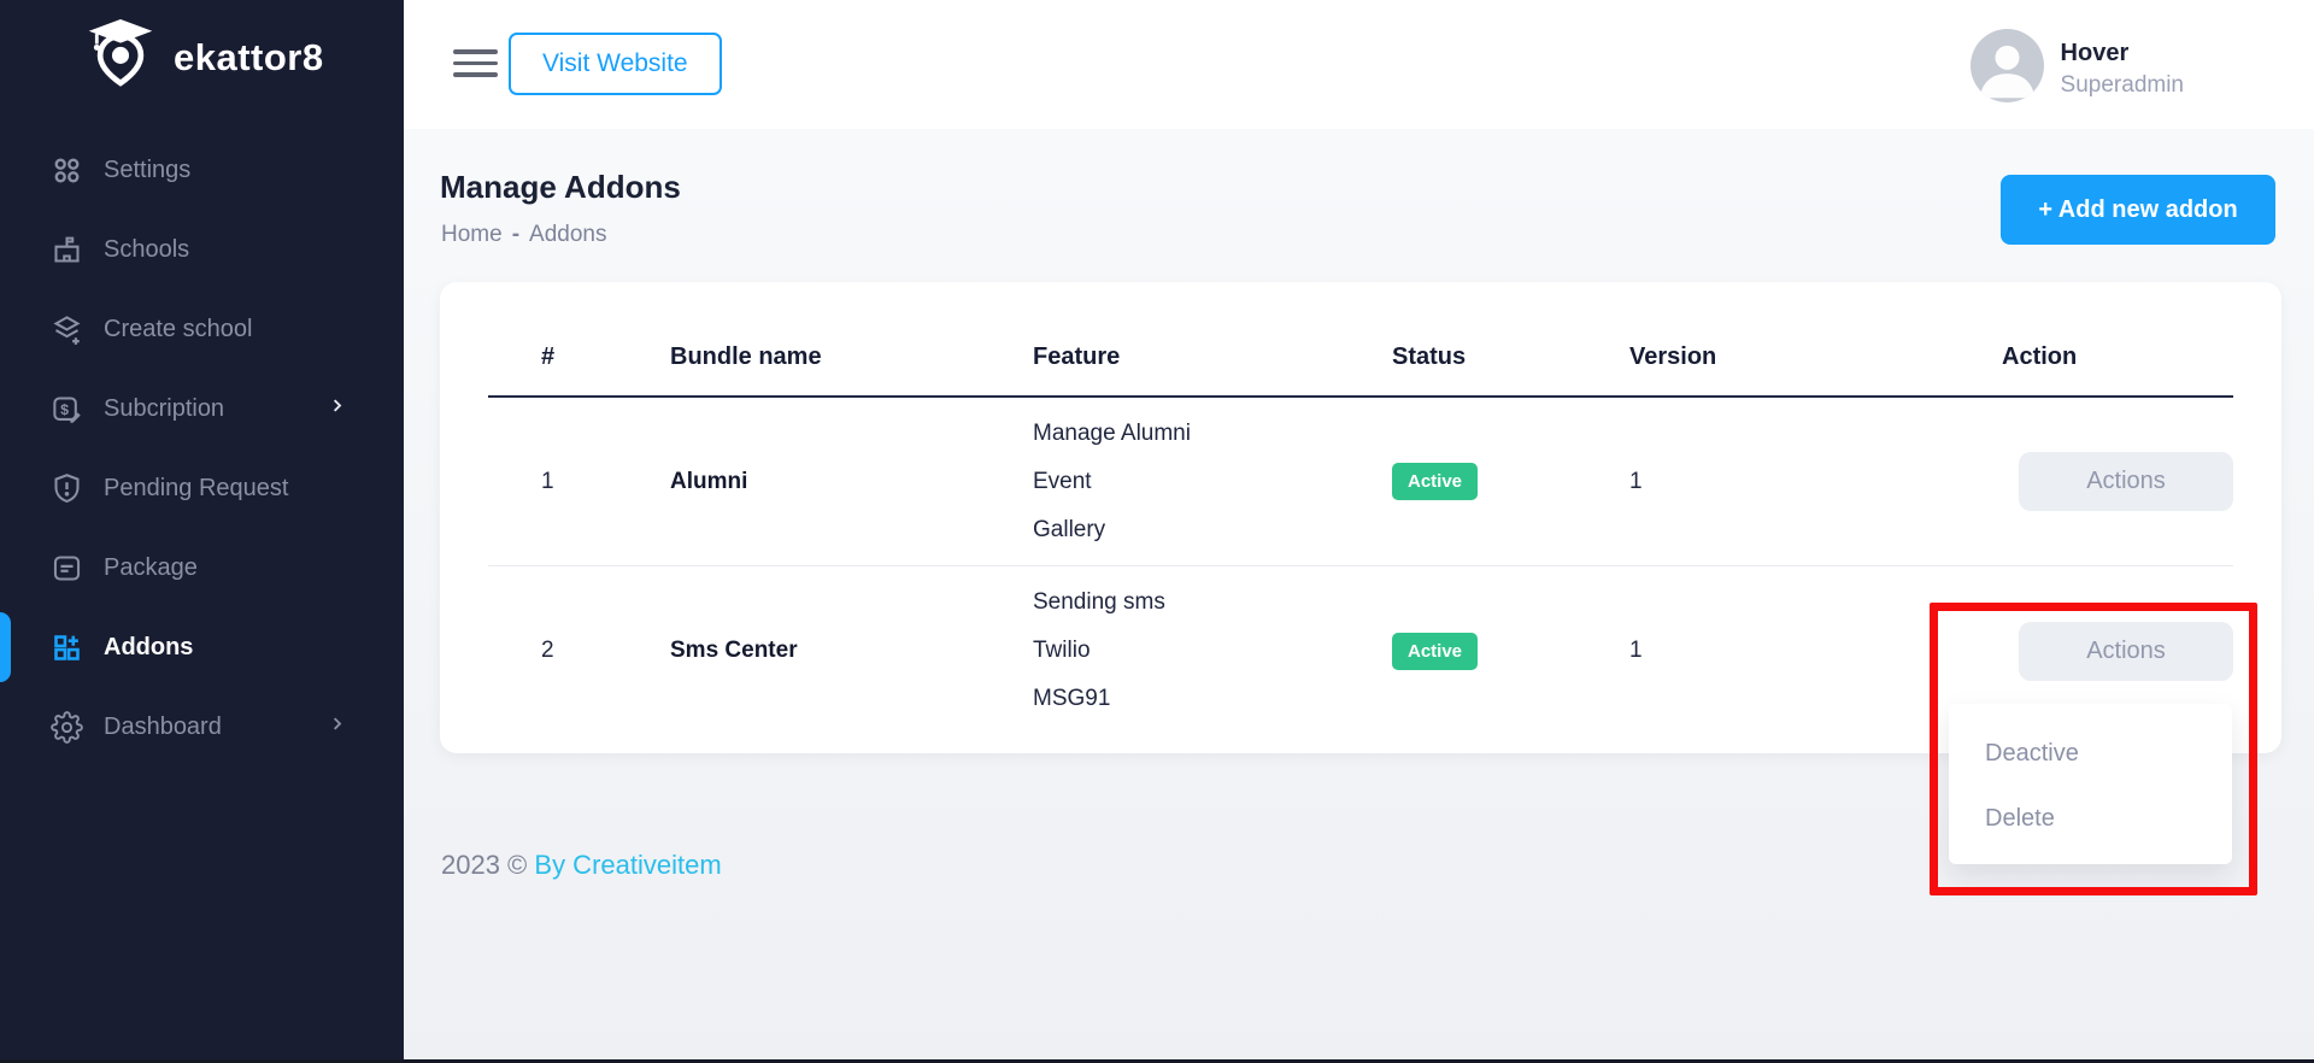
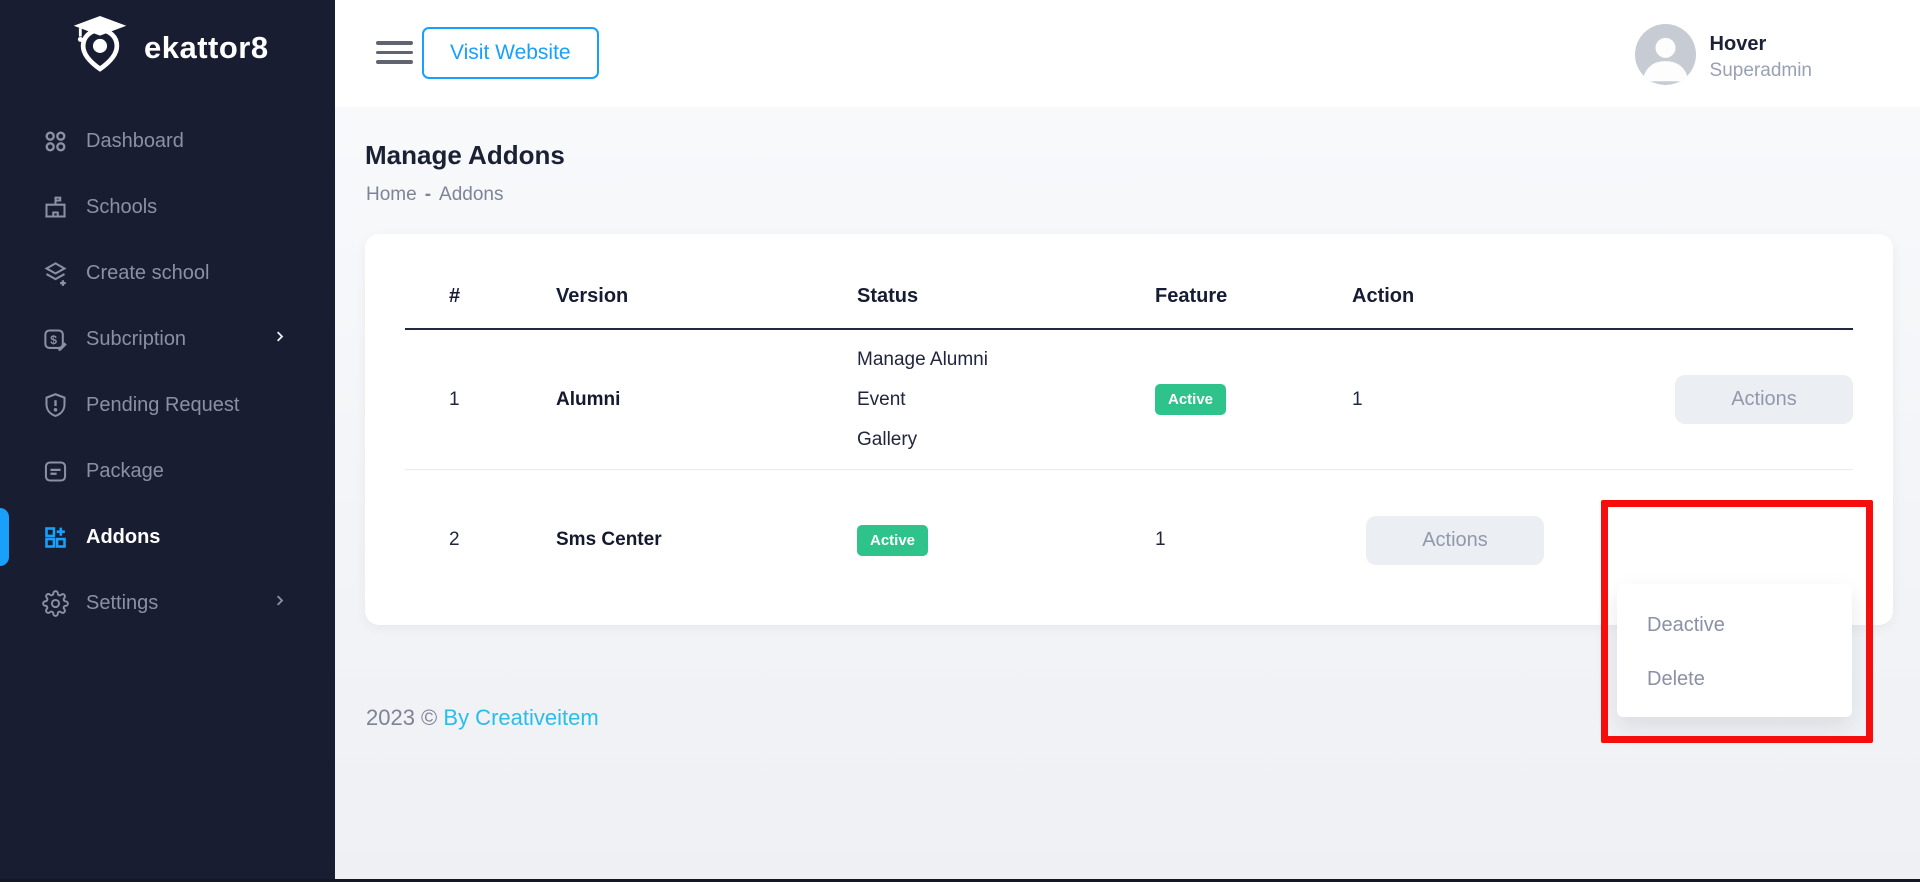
  ekattor8
- Settings
+ Dashboard
  Schools
  Create school
  $
  Subcription
  Pending Request
  Package
  Addons
- Dashboard
+ Settings
  Visit Website
  Hover
  Superadmin
  Manage Addons
  Home - Addons
- + Add new addon
  #
- Bundle name
- Feature
+ Version
  Status
- Version
+ Feature
  Action
  1
  Alumni
  Manage Alumni
  Event
  Gallery
  Active
  1
  Actions
  2
  Sms Center
- Sending sms
- Twilio
- MSG91
  Active
  1
  Actions
  Deactive
  Delete
  2023 © By Creativeitem
